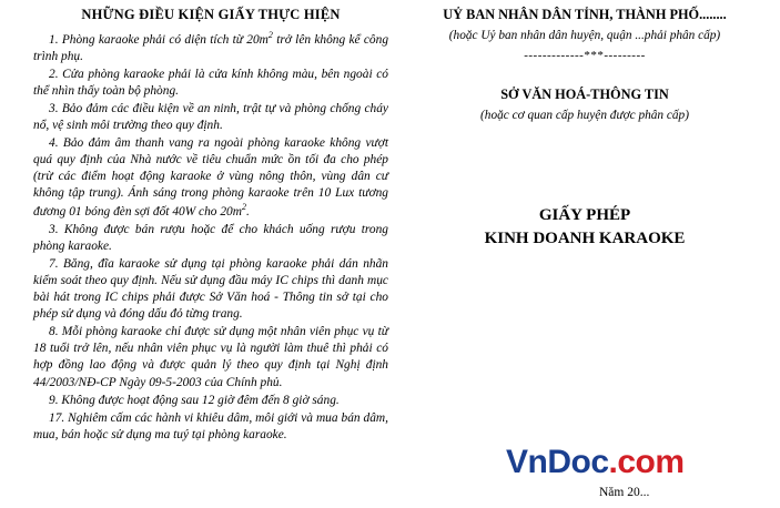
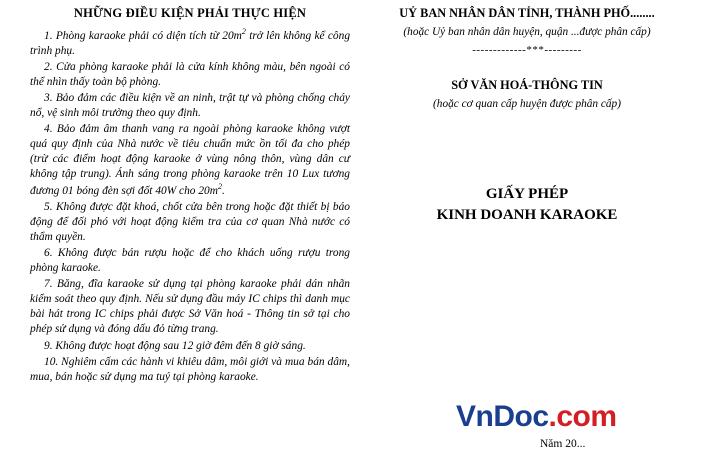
- NHỮNG ĐIỀU KIỆN GIẤY THỰC HIỆN
+ NHỮNG ĐIỀU KIỆN PHẢI THỰC HIỆN
  1. Phòng karaoke phải có diện tích từ 20m2 trở lên không kể công trình phụ.
  2. Cửa phòng karaoke phải là cửa kính không màu, bên ngoài có thể nhìn thấy toàn bộ phòng.
  3. Bảo đảm các điều kiện về an ninh, trật tự và phòng chống cháy nổ, vệ sinh môi trường theo quy định.
  4. Bảo đảm âm thanh vang ra ngoài phòng karaoke không vượt quá quy định của Nhà nước về tiêu chuẩn mức ồn tối đa cho phép (trừ các điểm hoạt động karaoke ở vùng nông thôn, vùng dân cư không tập trung). Ánh sáng trong phòng karaoke trên 10 Lux tương đương 01 bóng đèn sợi đốt 40W cho 20m2.
+ 5. Không được đặt khoá, chốt cửa bên trong hoặc đặt thiết bị báo động để đối phó với hoạt động kiểm tra của cơ quan Nhà nước có thẩm quyền.
- 3. Không được bán rượu hoặc để cho khách uống rượu trong phòng karaoke.
+ 6. Không được bán rượu hoặc để cho khách uống rượu trong phòng karaoke.
  7. Băng, đĩa karaoke sử dụng tại phòng karaoke phải dán nhãn kiểm soát theo quy định. Nếu sử dụng đầu máy IC chips thì danh mục bài hát trong IC chips phải được Sở Văn hoá - Thông tin sở tại cho phép sử dụng và đóng dấu đỏ từng trang.
- 8. Mỗi phòng karaoke chỉ được sử dụng một nhân viên phục vụ từ 18 tuổi trở lên, nếu nhân viên phục vụ là người làm thuê thì phải có hợp đồng lao động và được quản lý theo quy định tại Nghị định 44/2003/NĐ-CP Ngày 09-5-2003 của Chính phủ.
  9. Không được hoạt động sau 12 giờ đêm đến 8 giờ sáng.
- 17. Nghiêm cấm các hành vi khiêu dâm, môi giới và mua bán dâm, mua, bán hoặc sử dụng ma tuý tại phòng karaoke.
+ 10. Nghiêm cấm các hành vi khiêu dâm, môi giới và mua bán dâm, mua, bán hoặc sử dụng ma tuý tại phòng karaoke.
  UỶ BAN NHÂN DÂN TỈNH, THÀNH PHỐ........
- (hoặc Uỷ ban nhân dân huyện, quận ...phải phân cấp)
+ (hoặc Uỷ ban nhân dân huyện, quận ...được phân cấp)
  -------------***---------
  SỞ VĂN HOÁ-THÔNG TIN
  (hoặc cơ quan cấp huyện được phân cấp)
  GIẤY PHÉP
  KINH DOANH KARAOKE
  VnDoc.com
  Năm 20...
